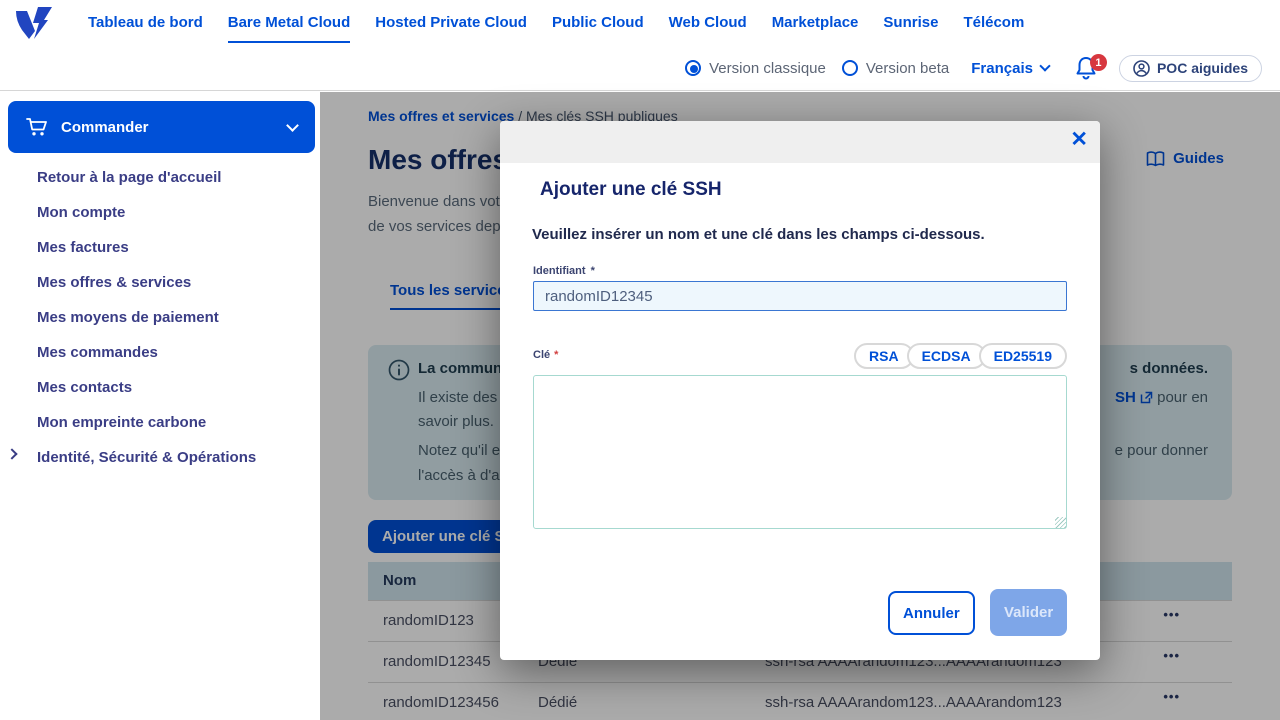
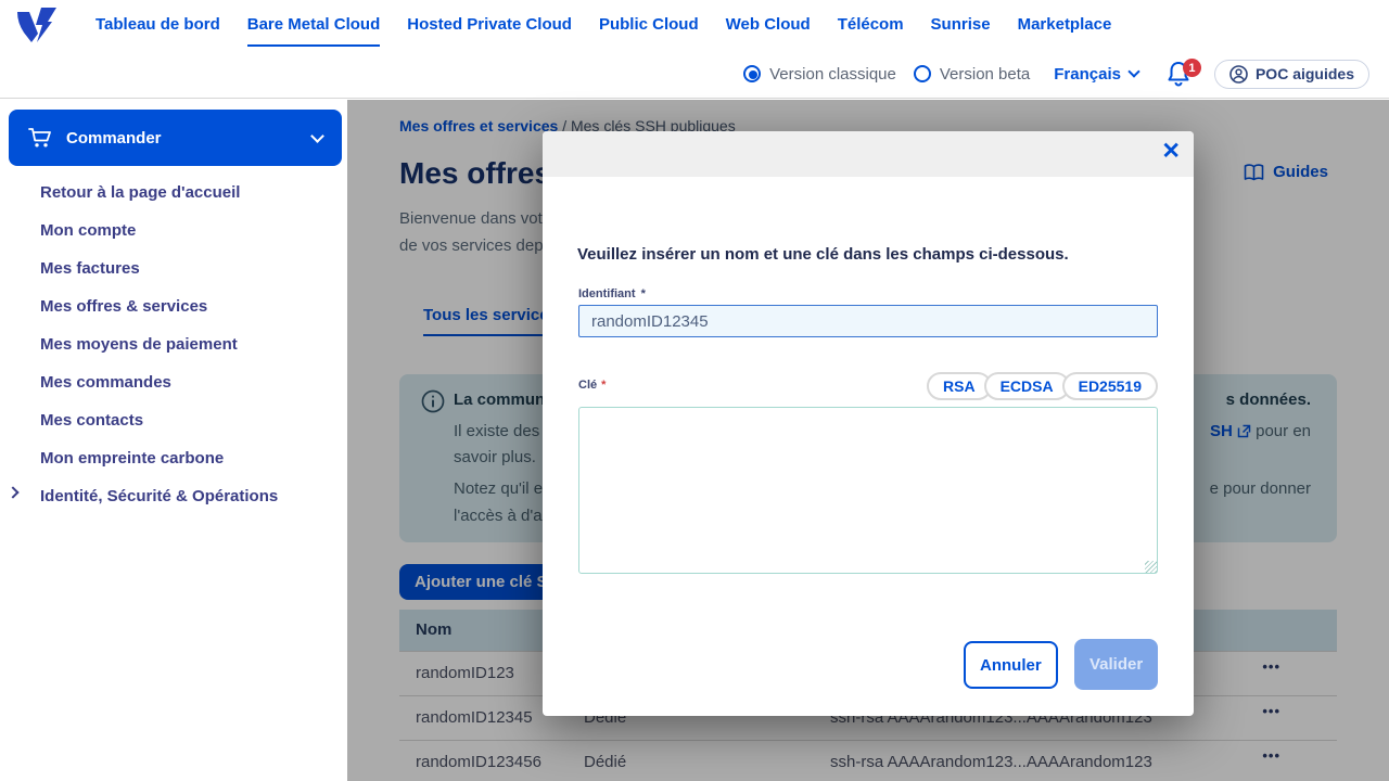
  Tableau de bord
  Bare Metal Cloud
  Hosted Private Cloud
  Public Cloud
  Web Cloud
- Marketplace
+ Télécom
  Sunrise
- Télécom
+ Marketplace
  Version classique
  Version beta
  Français
  1
  POC aiguides
  Commander
  Retour à la page d'accueil
  Mon compte
  Mes factures
  Mes offres & services
  Mes moyens de paiement
  Mes commandes
  Mes contacts
  Mon empreinte carbone
  Identité, Sécurité & Opérations
  Mes offres et services / Mes clés SSH publiques
  Guides
  Bienvenue dans vot
  de vos services dep
  Tous les servic
  La commun
  s données.
  Il existe des
  SH pour en
  savoir plus.
  Notez qu'il e
  e pour donner
  l'accès à d'a
  Ajouter une clé
  Nom
  randomID123
  •••
  randomID12345
  Dédié
  ssh-rsa AAAArandom123...AAAArandom123
  •••
  randomID123456
  Dédié
  ssh-rsa AAAArandom123...AAAArandom123
  •••
  ✕
- Ajouter une clé SSH
  Veuillez insérer un nom et une clé dans les champs ci-dessous.
  Identifiant *
  randomID12345
  Clé *
  RSA
  ECDSA
  ED25519
  Annuler
  Valider
